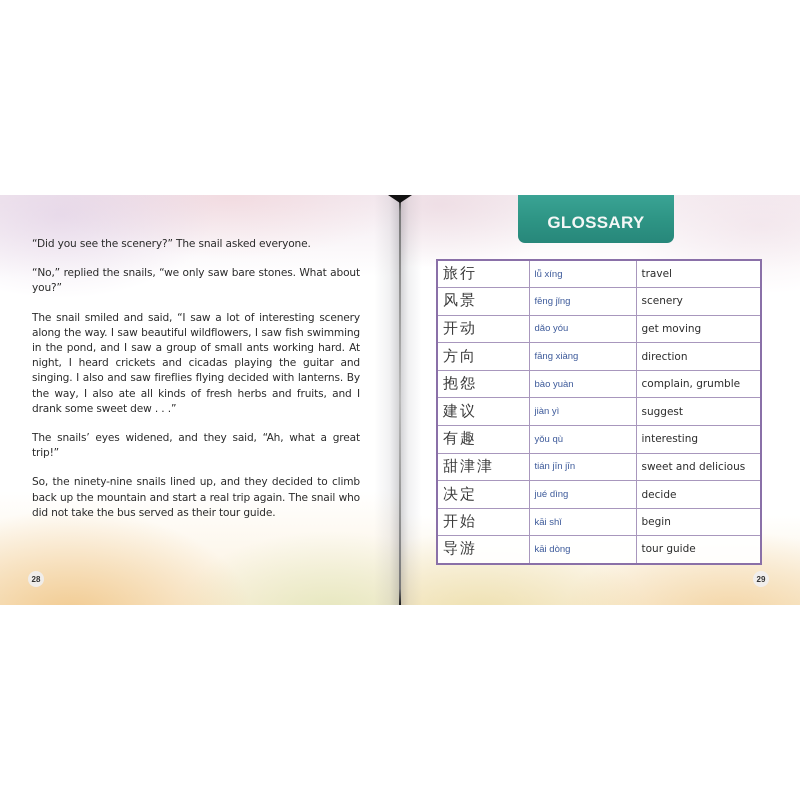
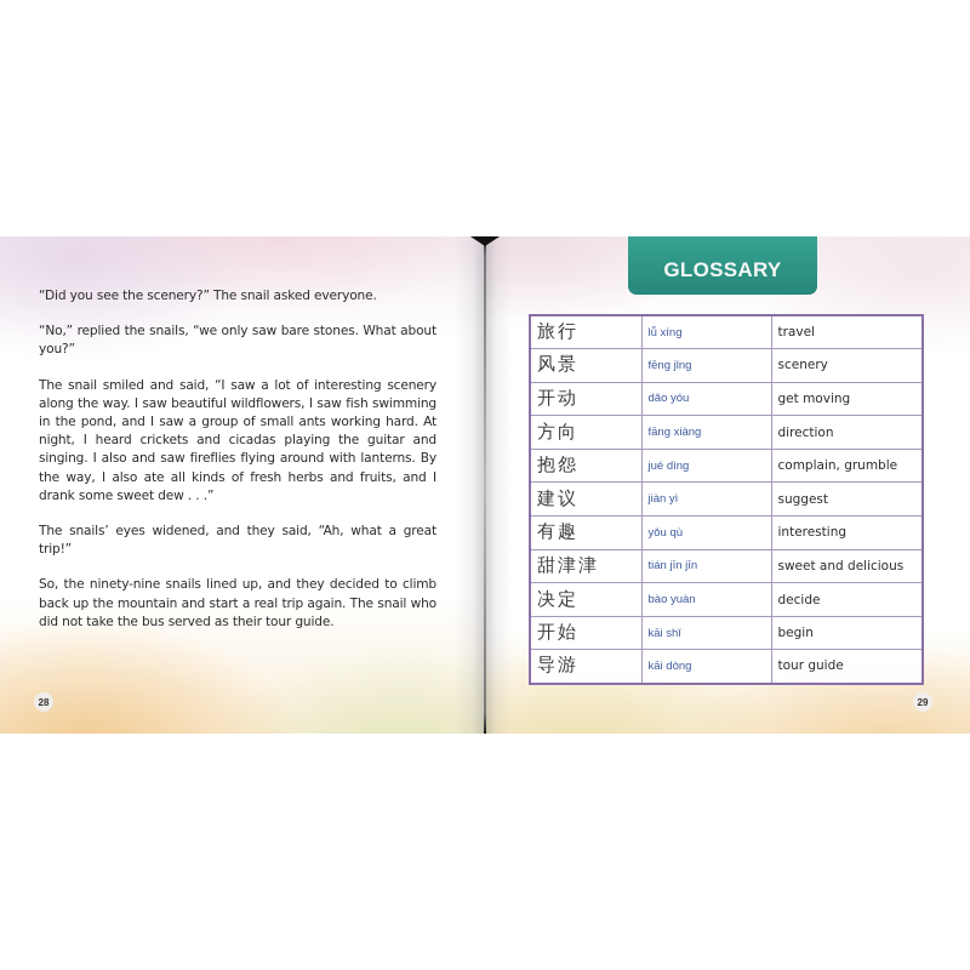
  “Did you see the scenery?” The snail asked everyone.
  “No,” replied the snails, “we only saw bare stones. What about you?”
- The snail smiled and said, “I saw a lot of interesting scenery along the way. I saw beautiful wildflowers, I saw fish swimming in the pond, and I saw a group of small ants working hard. At night, I heard crickets and cicadas playing the guitar and singing. I also and saw fireflies flying decided with lanterns. By the way, I also ate all kinds of fresh herbs and fruits, and I drank some sweet dew . . .”
+ The snail smiled and said, “I saw a lot of interesting scenery along the way. I saw beautiful wildflowers, I saw fish swimming in the pond, and I saw a group of small ants working hard. At night, I heard crickets and cicadas playing the guitar and singing. I also and saw fireflies flying around with lanterns. By the way, I also ate all kinds of fresh herbs and fruits, and I drank some sweet dew . . .”
  The snails’ eyes widened, and they said, “Ah, what a great trip!”
  So, the ninety-nine snails lined up, and they decided to climb back up the mountain and start a real trip again. The snail who did not take the bus served as their tour guide.
  28
  GLOSSARY
  旅行	lǚ xíng	travel
  风景	fēng jǐng	scenery
  开动	dǎo yóu	get moving
  方向	fāng xiàng	direction
- 抱怨	bào yuàn	complain, grumble
+ 抱怨	jué dìng	complain, grumble
  建议	jiàn yì	suggest
  有趣	yǒu qù	interesting
  甜津津	tián jīn jīn	sweet and delicious
- 决定	jué dìng	decide
+ 决定	bào yuàn	decide
  开始	kāi shǐ	begin
  导游	kāi dòng	tour guide
  29
